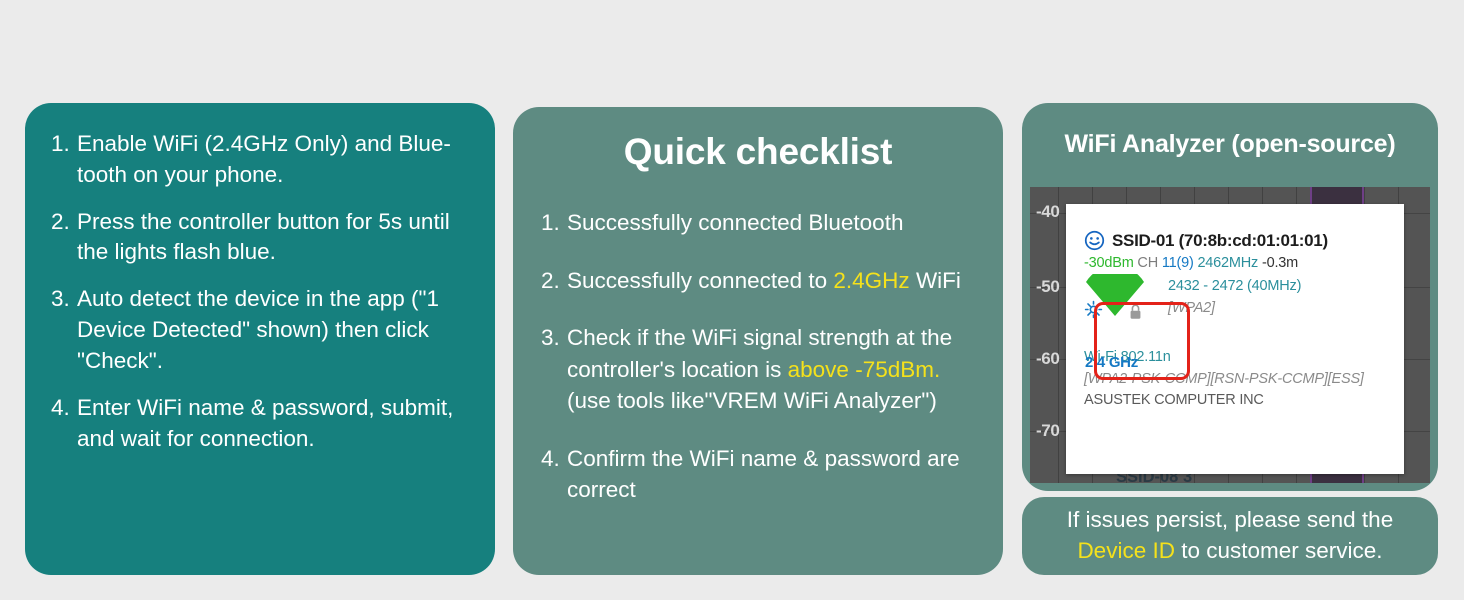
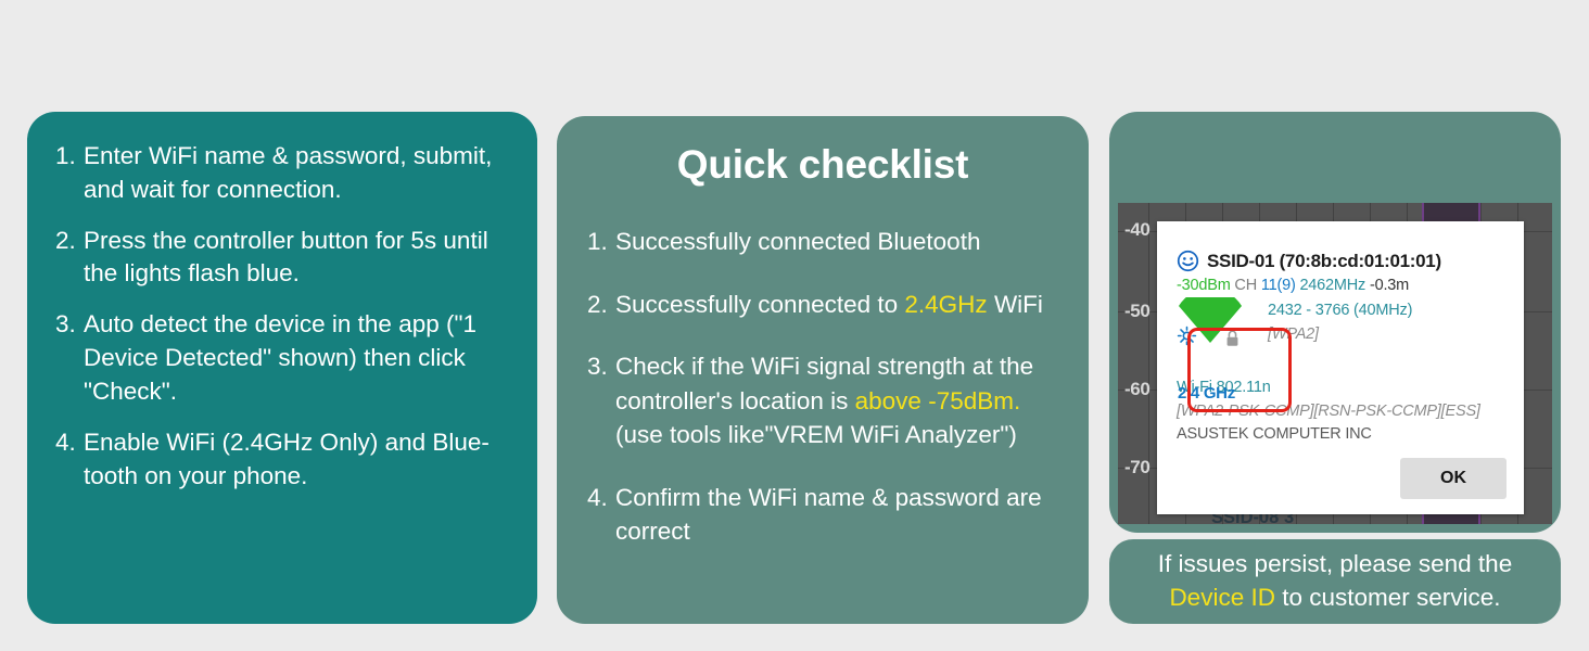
  1.
- Enable WiFi (2.4GHz Only) and Blue-tooth on your phone.
+ Enter WiFi name & password, submit, and wait for connection.
  2.
  Press the controller button for 5s until the lights flash blue.
  3.
  Auto detect the device in the app ("1 Device Detected" shown) then click "Check".
  4.
- Enter WiFi name & password, submit, and wait for connection.
+ Enable WiFi (2.4GHz Only) and Blue-tooth on your phone.
  Quick checklist
  1.
  Successfully connected Bluetooth
  2.
  Successfully connected to 2.4GHz WiFi
  3.
  Check if the WiFi signal strength at the controller's location is above -75dBm. (use tools like"VREM WiFi Analyzer")
  4.
  Confirm the WiFi name & password are correct
- WiFi Analyzer (open-source)
  -40
  -50
  -60
  -70
  SSID-08 3
  SSID-01 (70:8b:cd:01:01:01)
  -30dBm CH 11(9) 2462MHz -0.3m
  2.4 GHz
- 2432 - 2472 (40MHz)
+ 2432 - 3766 (40MHz)
  [WPA2]
  Wi-Fi 802.11n
  [WPA2-PSK-CCMP][RSN-PSK-CCMP][ESS]
  ASUSTEK COMPUTER INC
+ OK
  If issues persist, please send the Device ID to customer service.
